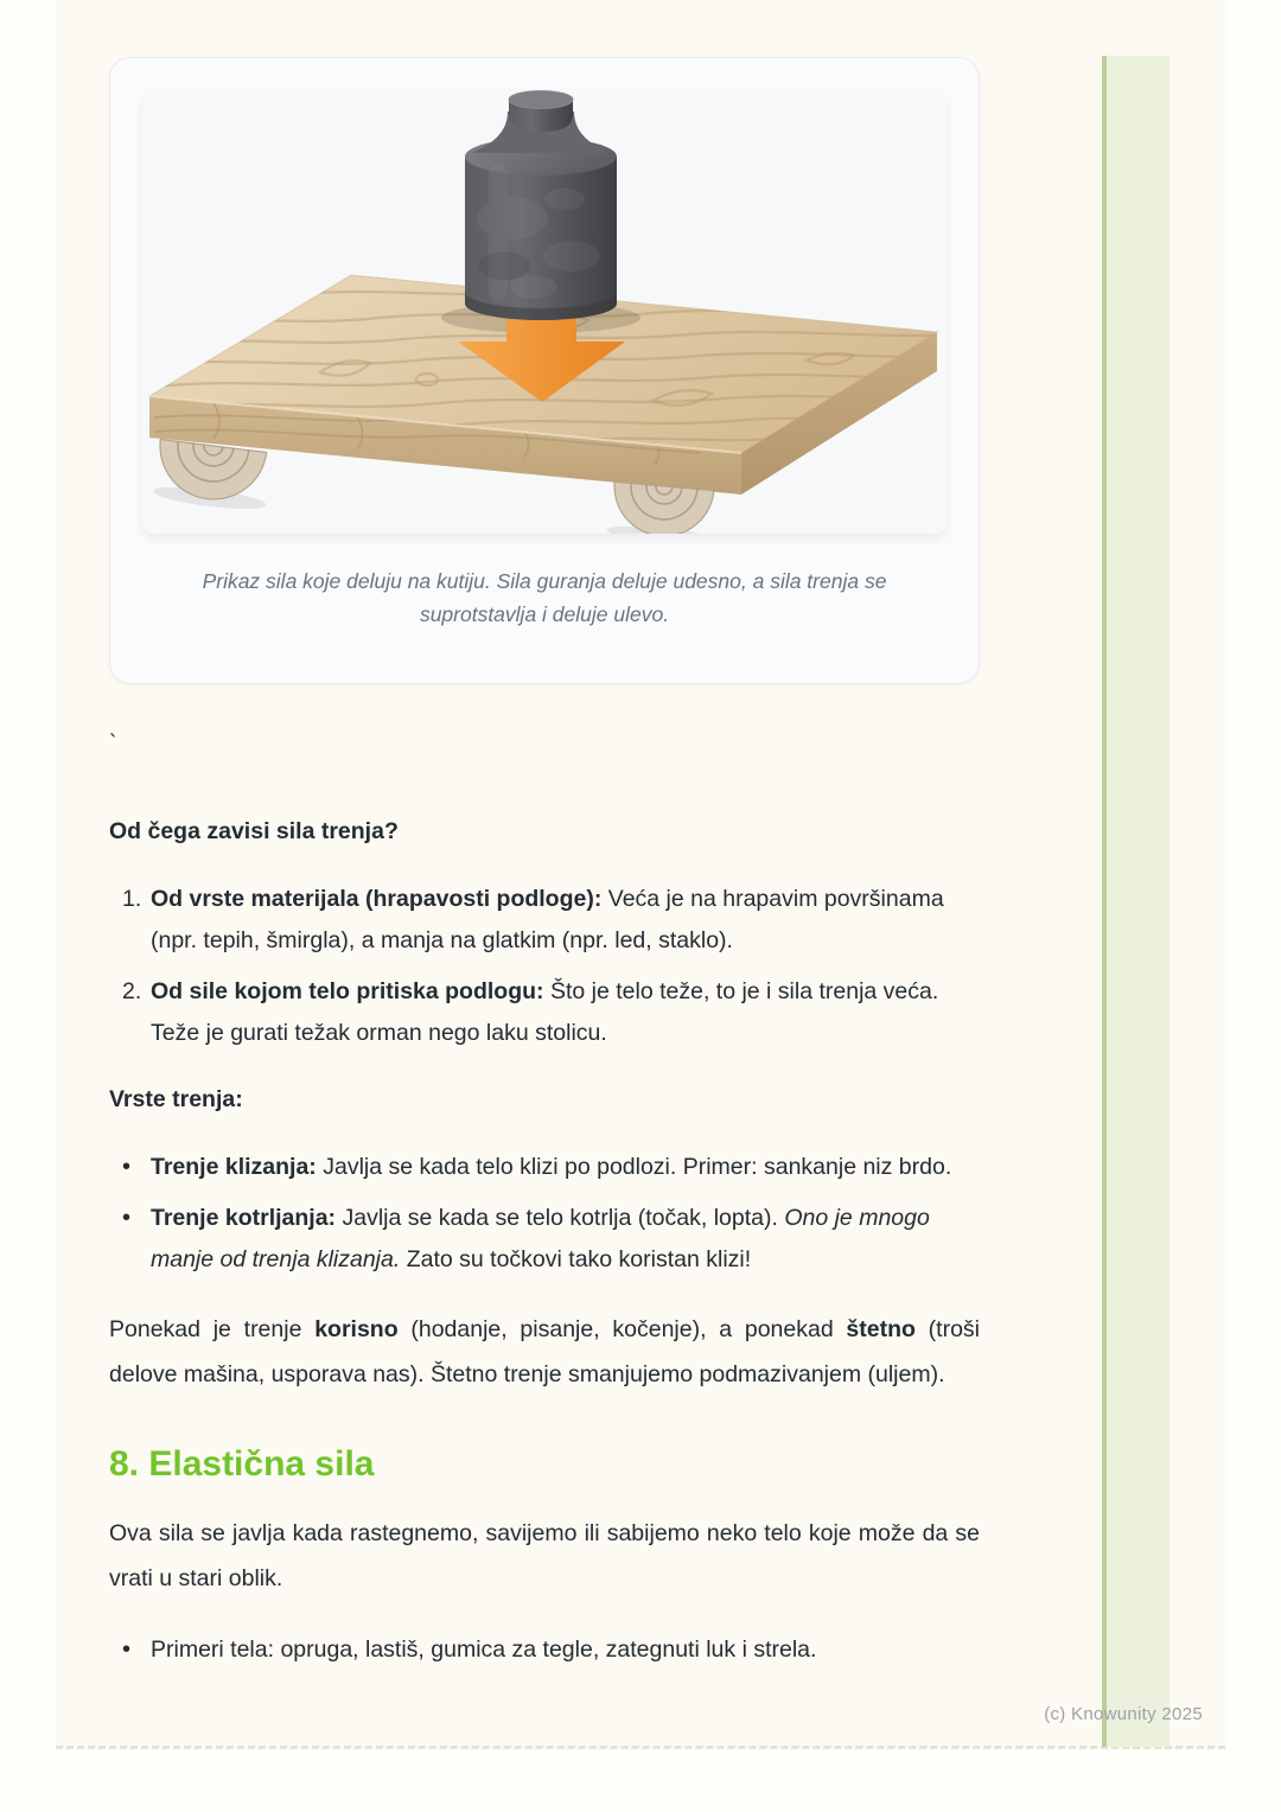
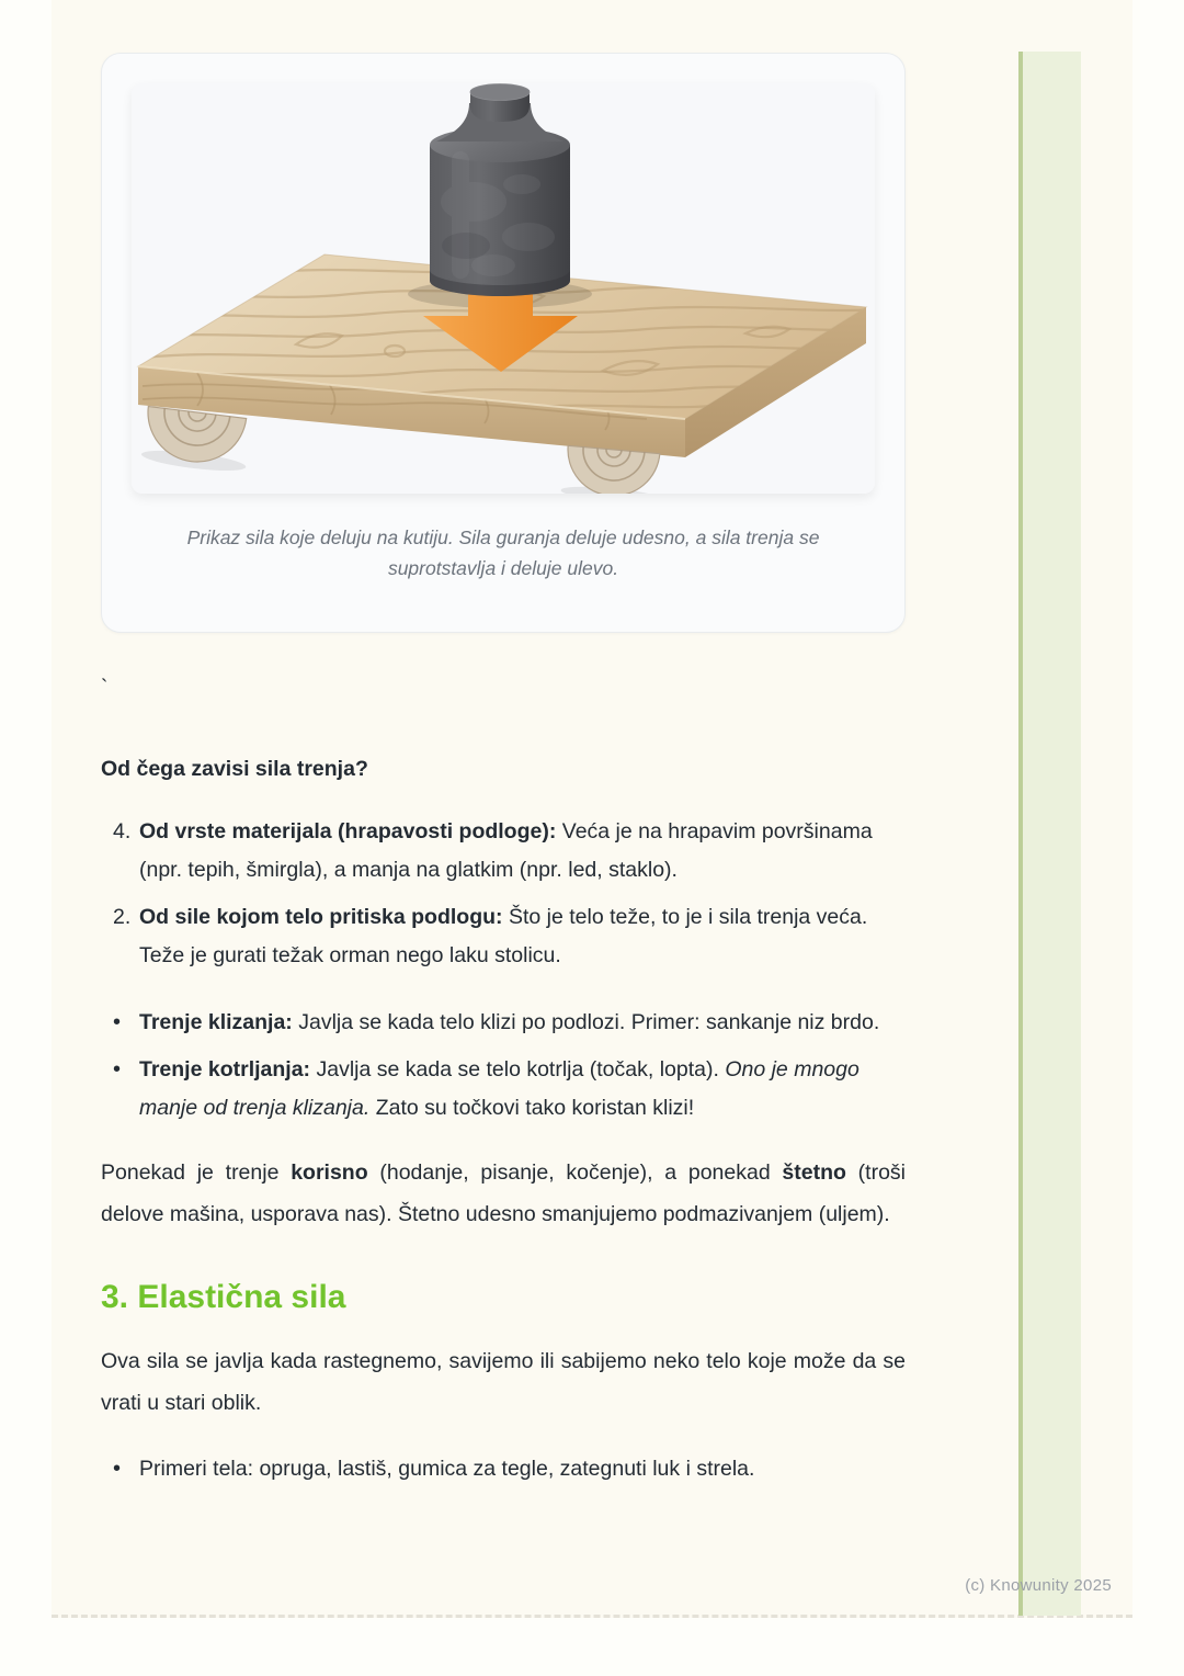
  (c) Knowunity 2025
  Prikaz sila koje deluju na kutiju. Sila guranja deluje udesno, a sila trenja se suprotstavlja i deluje ulevo.
  `
  Od čega zavisi sila trenja?
- 1.
+ 4.
  Od vrste materijala (hrapavosti podloge): Veća je na hrapavim površinama (npr. tepih, šmirgla), a manja na glatkim (npr. led, staklo).
  2.
  Od sile kojom telo pritiska podlogu: Što je telo teže, to je i sila trenja veća. Teže je gurati težak orman nego laku stolicu.
- Vrste trenja:
  •
  Trenje klizanja: Javlja se kada telo klizi po podlozi. Primer: sankanje niz brdo.
  •
  Trenje kotrljanja: Javlja se kada se telo kotrlja (točak, lopta). Ono je mnogo manje od trenja klizanja. Zato su točkovi tako koristan klizi!
- Ponekad je trenje korisno (hodanje, pisanje, kočenje), a ponekad štetno (troši delove mašina, usporava nas). Štetno trenje smanjujemo podmazivanjem (uljem).
+ Ponekad je trenje korisno (hodanje, pisanje, kočenje), a ponekad štetno (troši delove mašina, usporava nas). Štetno udesno smanjujemo podmazivanjem (uljem).
- 8. Elastična sila
+ 3. Elastična sila
  Ova sila se javlja kada rastegnemo, savijemo ili sabijemo neko telo koje može da se vrati u stari oblik.
  •
  Primeri tela: opruga, lastiš, gumica za tegle, zategnuti luk i strela.
